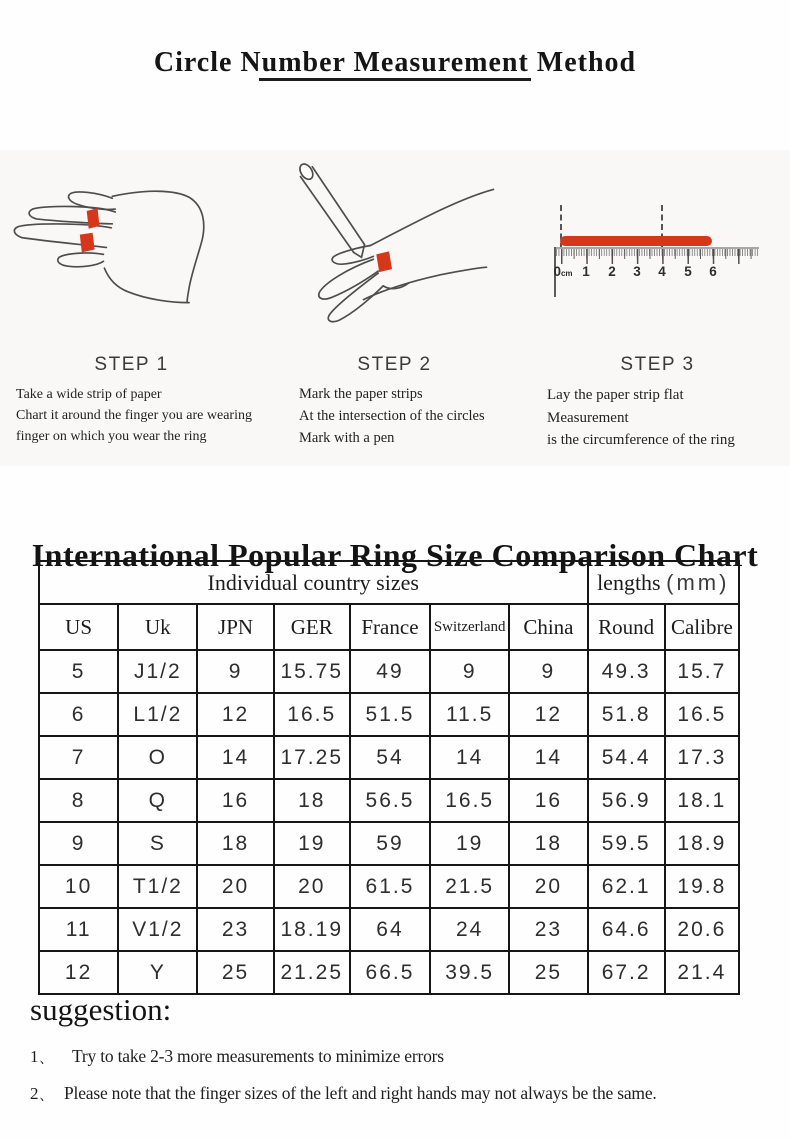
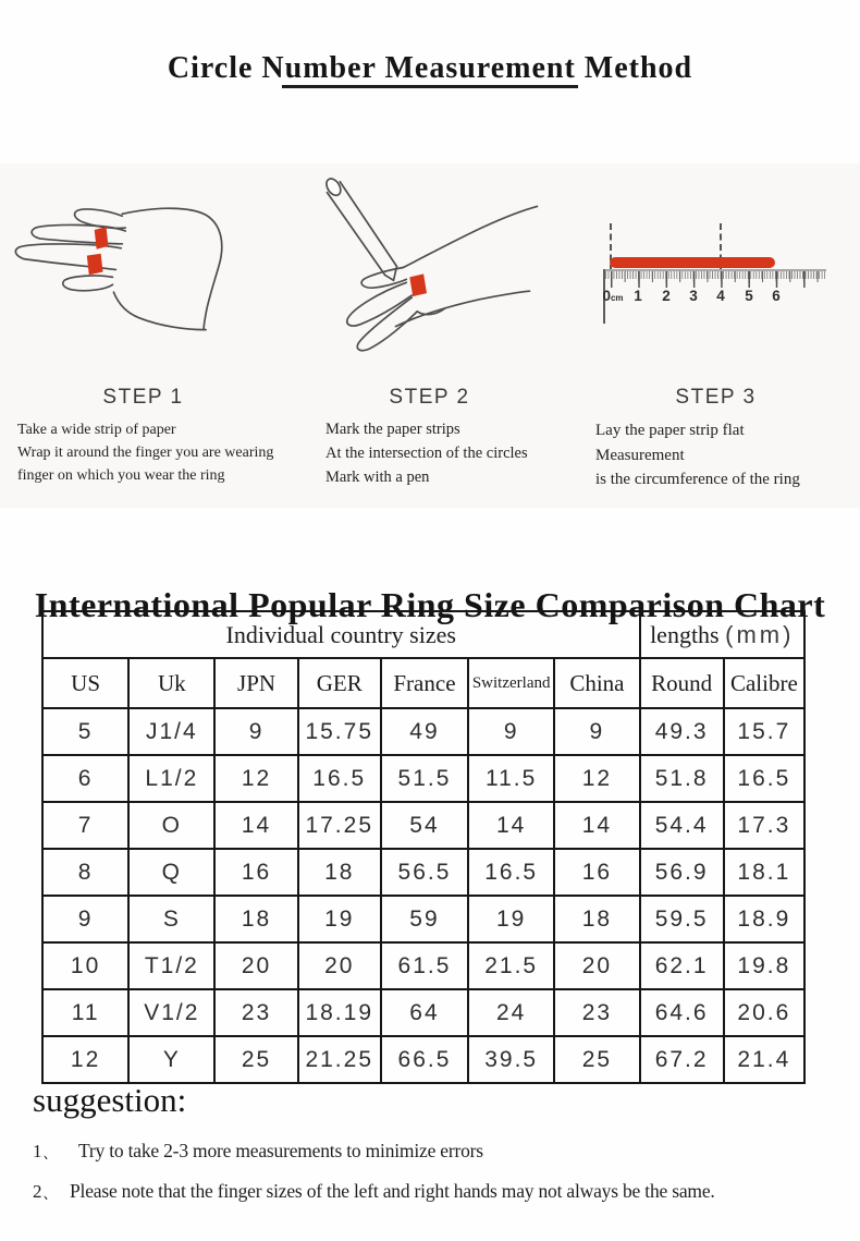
  Circle Number Measurement Method
  STEP 1
  Take a wide strip of paper
- Chart it around the finger you are wearing
+ Wrap it around the finger you are wearing
  finger on which you wear the ring
  STEP 2
  Mark the paper strips
  At the intersection of the circles
  Mark with a pen
  0cm
  1
  2
  3
  4
  5
  6
  STEP 3
  Lay the paper strip flat
  Measurement
  is the circumference of the ring
  International Popular Ring Size Comparison Chart
  Individual country sizes	lengths (mm)
  US	Uk	JPN	GER	France	Switzerland	China	Round	Calibre
- 5	J1/2	9	15.75	49	9	9	49.3	15.7
+ 5	J1/4	9	15.75	49	9	9	49.3	15.7
  6	L1/2	12	16.5	51.5	11.5	12	51.8	16.5
  7	O	14	17.25	54	14	14	54.4	17.3
  8	Q	16	18	56.5	16.5	16	56.9	18.1
  9	S	18	19	59	19	18	59.5	18.9
  10	T1/2	20	20	61.5	21.5	20	62.1	19.8
  11	V1/2	23	18.19	64	24	23	64.6	20.6
  12	Y	25	21.25	66.5	39.5	25	67.2	21.4
  suggestion:
  1、
  Try to take 2-3 more measurements to minimize errors
  2、
  Please note that the finger sizes of the left and right hands may not always be the same.
